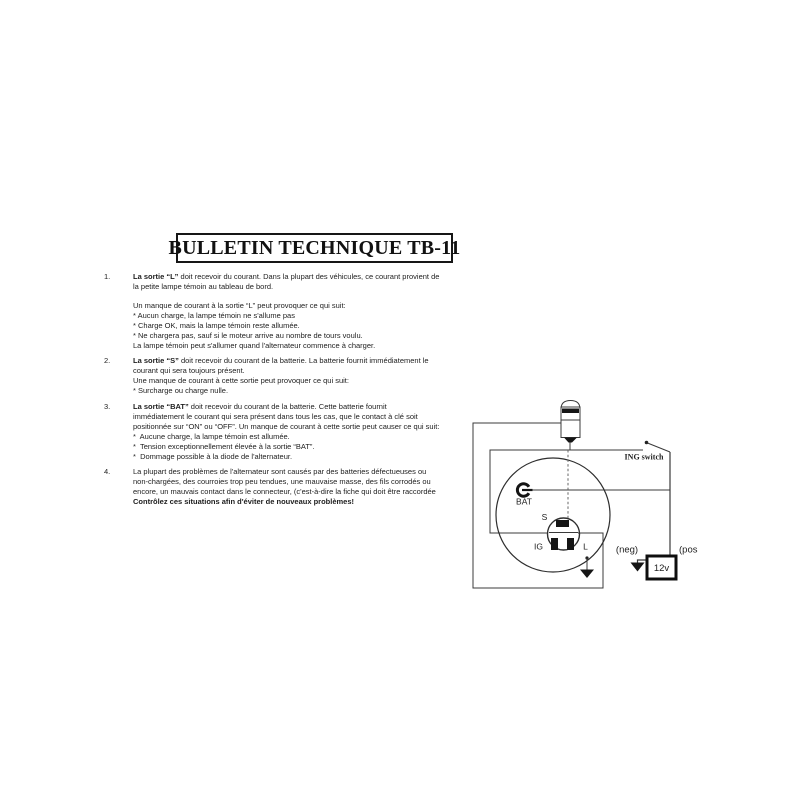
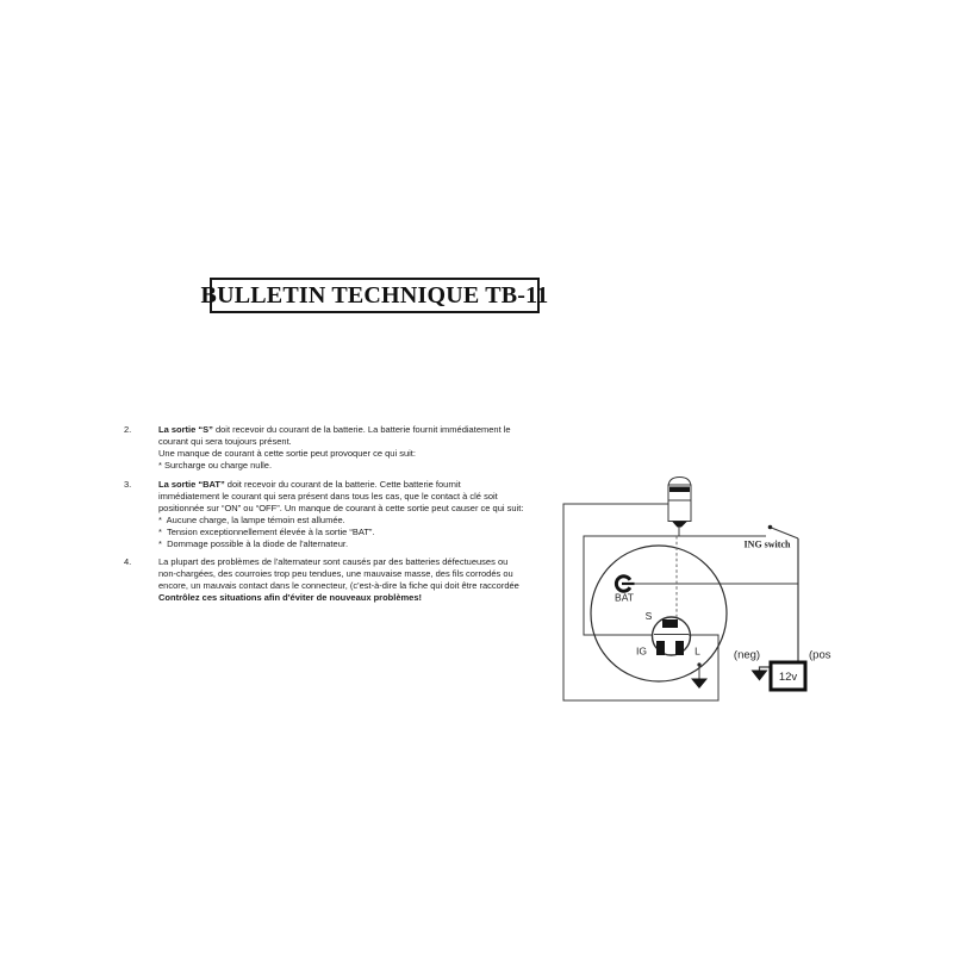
  BULLETIN TECHNIQUE TB-11
- 1.
- La sortie “L” doit recevoir du courant. Dans la plupart des véhicules, ce courant provient de
- la petite lampe témoin au tableau de bord.
- Un manque de courant à la sortie “L” peut provoquer ce qui suit:
- * Aucun charge, la lampe témoin ne s'allume pas
- * Charge OK, mais la lampe témoin reste allumée.
- * Ne chargera pas, sauf si le moteur arrive au nombre de tours voulu.
- La lampe témoin peut s'allumer quand l'alternateur commence à charger.
  2.
  La sortie “S” doit recevoir du courant de la batterie. La batterie fournit immédiatement le
  courant qui sera toujours présent.
  Une manque de courant à cette sortie peut provoquer ce qui suit:
  * Surcharge ou charge nulle.
  3.
  La sortie “BAT” doit recevoir du courant de la batterie. Cette batterie fournit
  immédiatement le courant qui sera présent dans tous les cas, que le contact à clé soit
  positionnée sur “ON” ou “OFF”. Un manque de courant à cette sortie peut causer ce qui suit:
  * Aucune charge, la lampe témoin est allumée.
  * Tension exceptionnellement élevée à la sortie “BAT”.
  * Dommage possible à la diode de l'alternateur.
  4.
  La plupart des problèmes de l'alternateur sont causés par des batteries défectueuses ou
  non-chargées, des courroies trop peu tendues, une mauvaise masse, des fils corrodés ou
  encore, un mauvais contact dans le connecteur, (c'est-à-dire la fiche qui doit être raccordée
  Contrôlez ces situations afin d'éviter de nouveaux problèmes!
  12v
  ING switch
  BAT
  S
  IG
  L
  (neg)
  (pos
